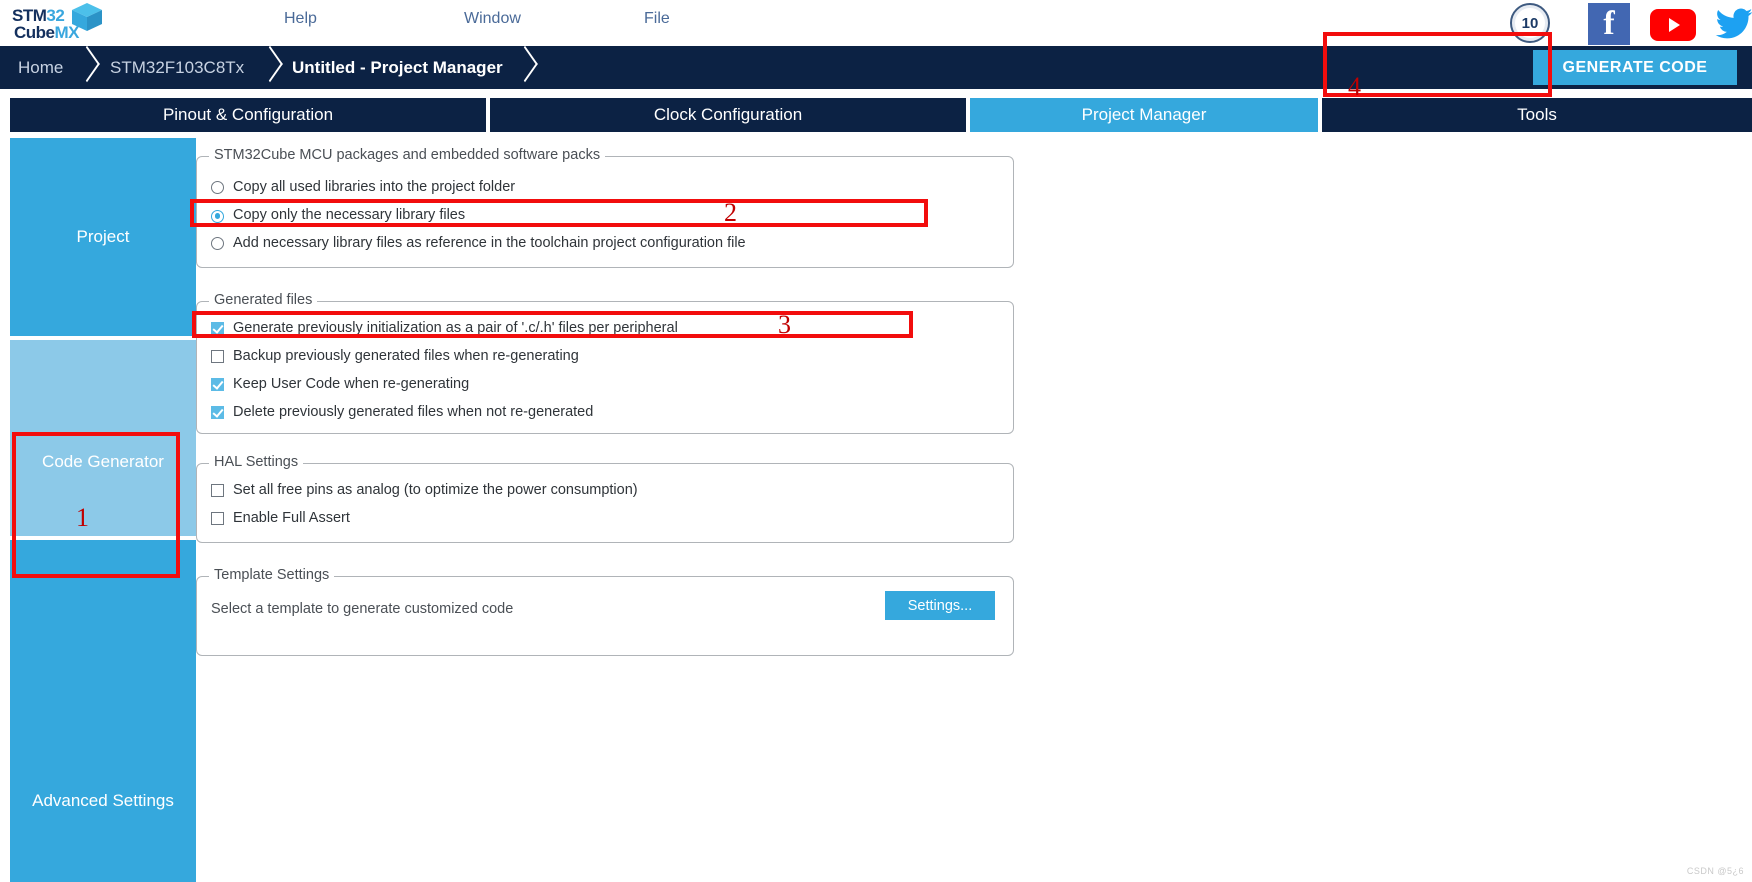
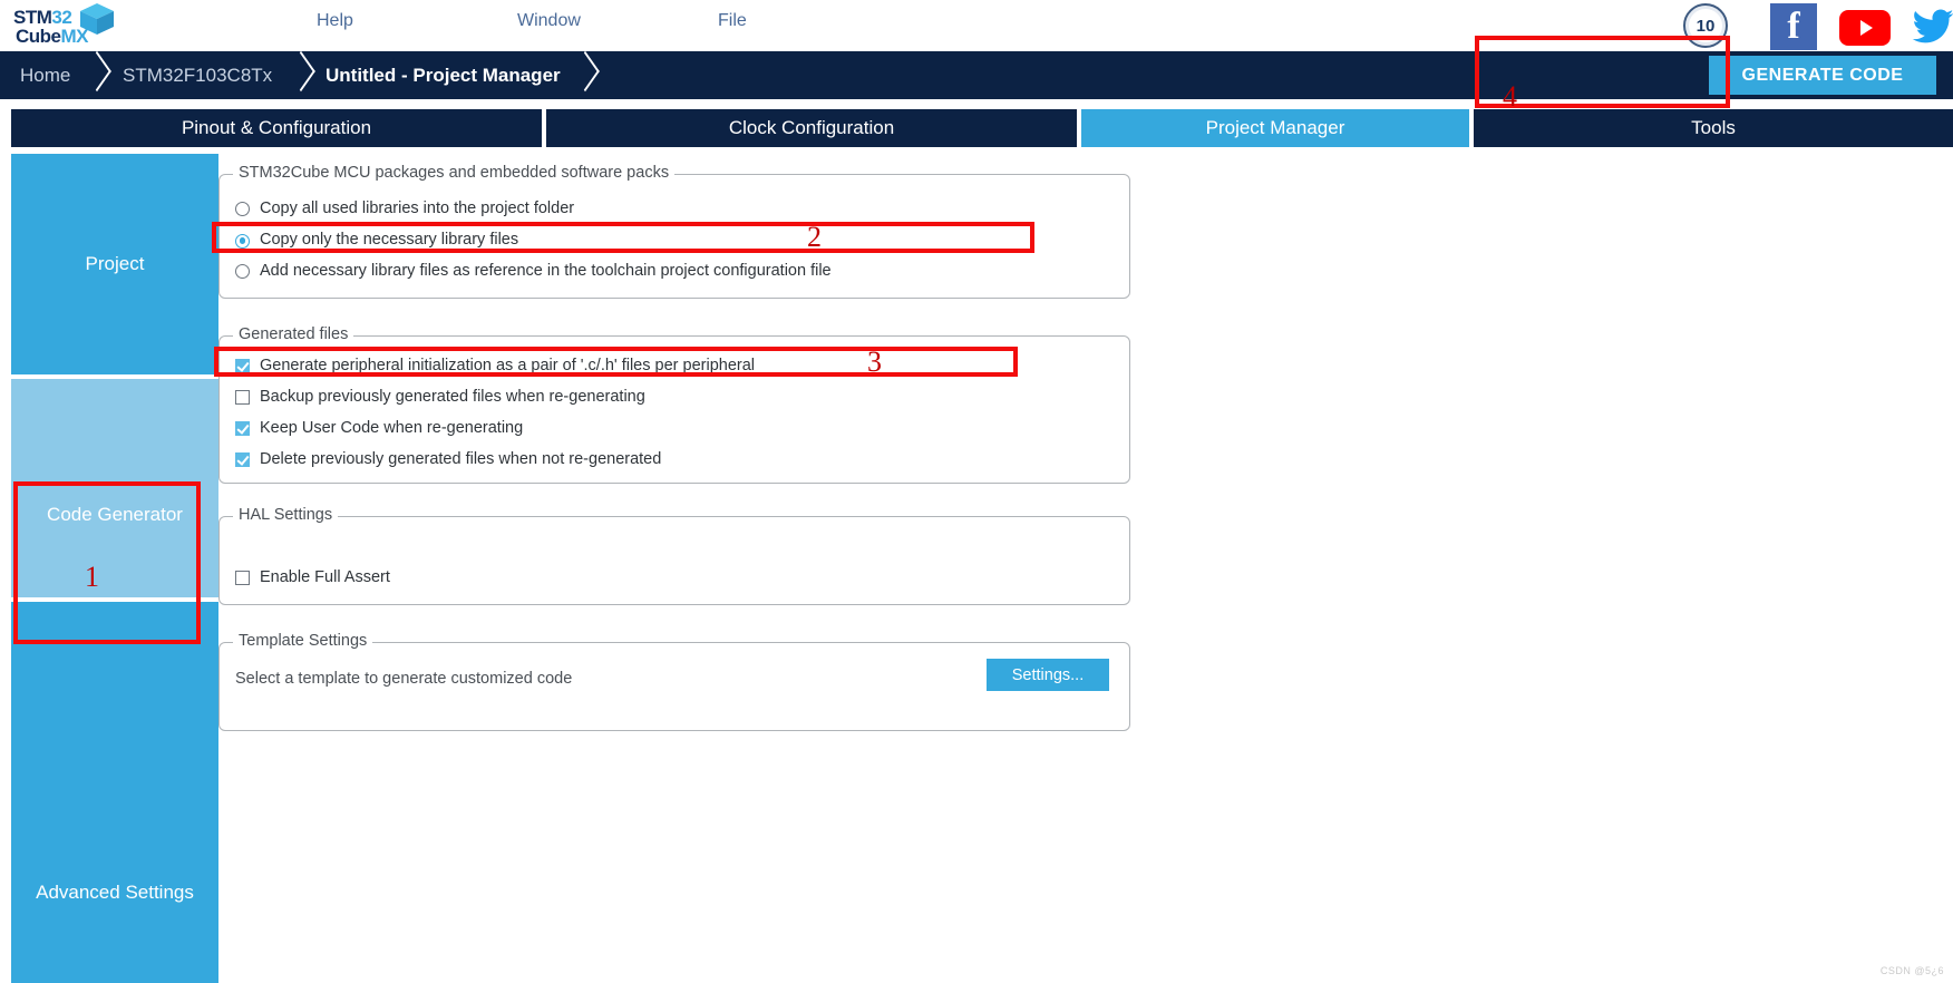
  STM32
  CubeMX
  Help
  Window
  File
  10
  f
  Home
  STM32F103C8Tx
  Untitled - Project Manager
  GENERATE CODE
  Pinout & Configuration
  Clock Configuration
  Project Manager
  Tools
  Project
  Code Generator
  Advanced Settings
  STM32Cube MCU packages and embedded software packs
  Copy all used libraries into the project folder
  Copy only the necessary library files
  Add necessary library files as reference in the toolchain project configuration file
  Generated files
- Generate previously initialization as a pair of '.c/.h' files per peripheral
+ Generate peripheral initialization as a pair of '.c/.h' files per peripheral
  Backup previously generated files when re-generating
  Keep User Code when re-generating
  Delete previously generated files when not re-generated
  HAL Settings
- Set all free pins as analog (to optimize the power consumption)
  Enable Full Assert
  Template Settings
  Select a template to generate customized code
  Settings...
  1
  2
  3
  4
  CSDN @5¿6
